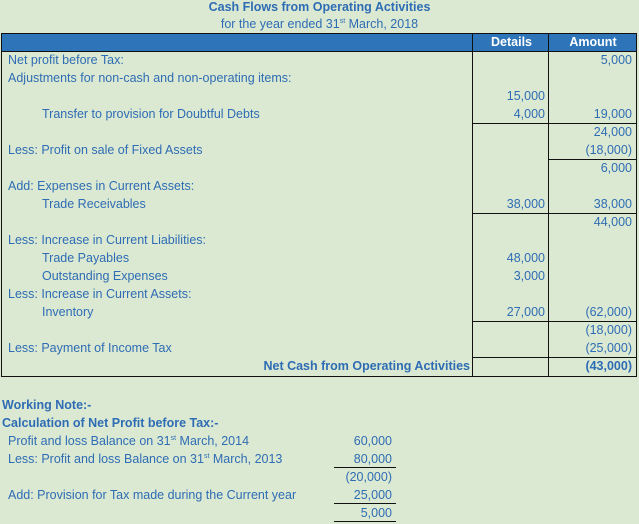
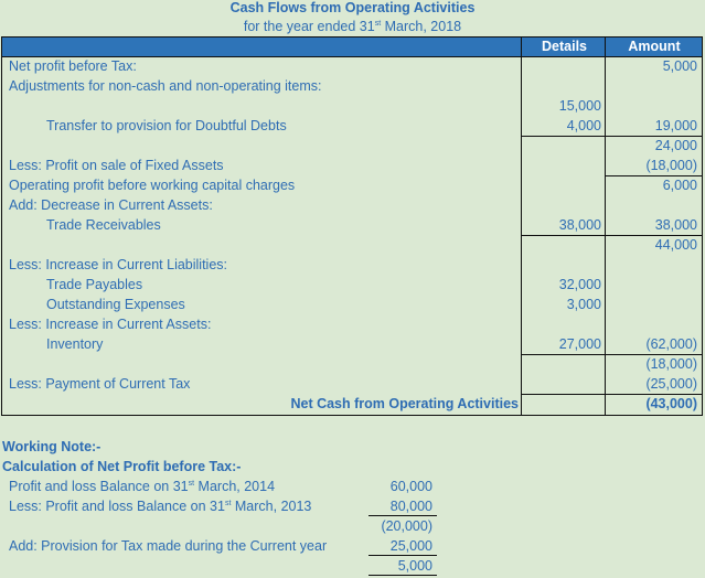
  Cash Flows from Operating Activities
  for the year ended 31 March, 2018
  Details
  Amount
  Net profit before Tax:
  5,000
  Adjustments for non-cash and non-operating items:
  15,000
  Transfer to provision for Doubtful Debts
  4,000
  19,000
  24,000
  Less: Profit on sale of Fixed Assets
  (18,000)
+ Operating profit before working capital charges
  6,000
- Add: Expenses in Current Assets:
+ Add: Decrease in Current Assets:
  Trade Receivables
  38,000
  38,000
  44,000
  Less: Increase in Current Liabilities:
  Trade Payables
- 48,000
+ 32,000
  Outstanding Expenses
  3,000
  Less: Increase in Current Assets:
  Inventory
  27,000
  (62,000)
  (18,000)
- Less: Payment of Income Tax
+ Less: Payment of Current Tax
  (25,000)
  Net Cash from Operating Activities
  (43,000)
  Working Note:-
  Calculation of Net Profit before Tax:-
  Profit and loss Balance on 31 March, 2014
  60,000
  Less: Profit and loss Balance on 31 March, 2013
  80,000
  (20,000)
  Add: Provision for Tax made during the Current year
  25,000
  5,000
